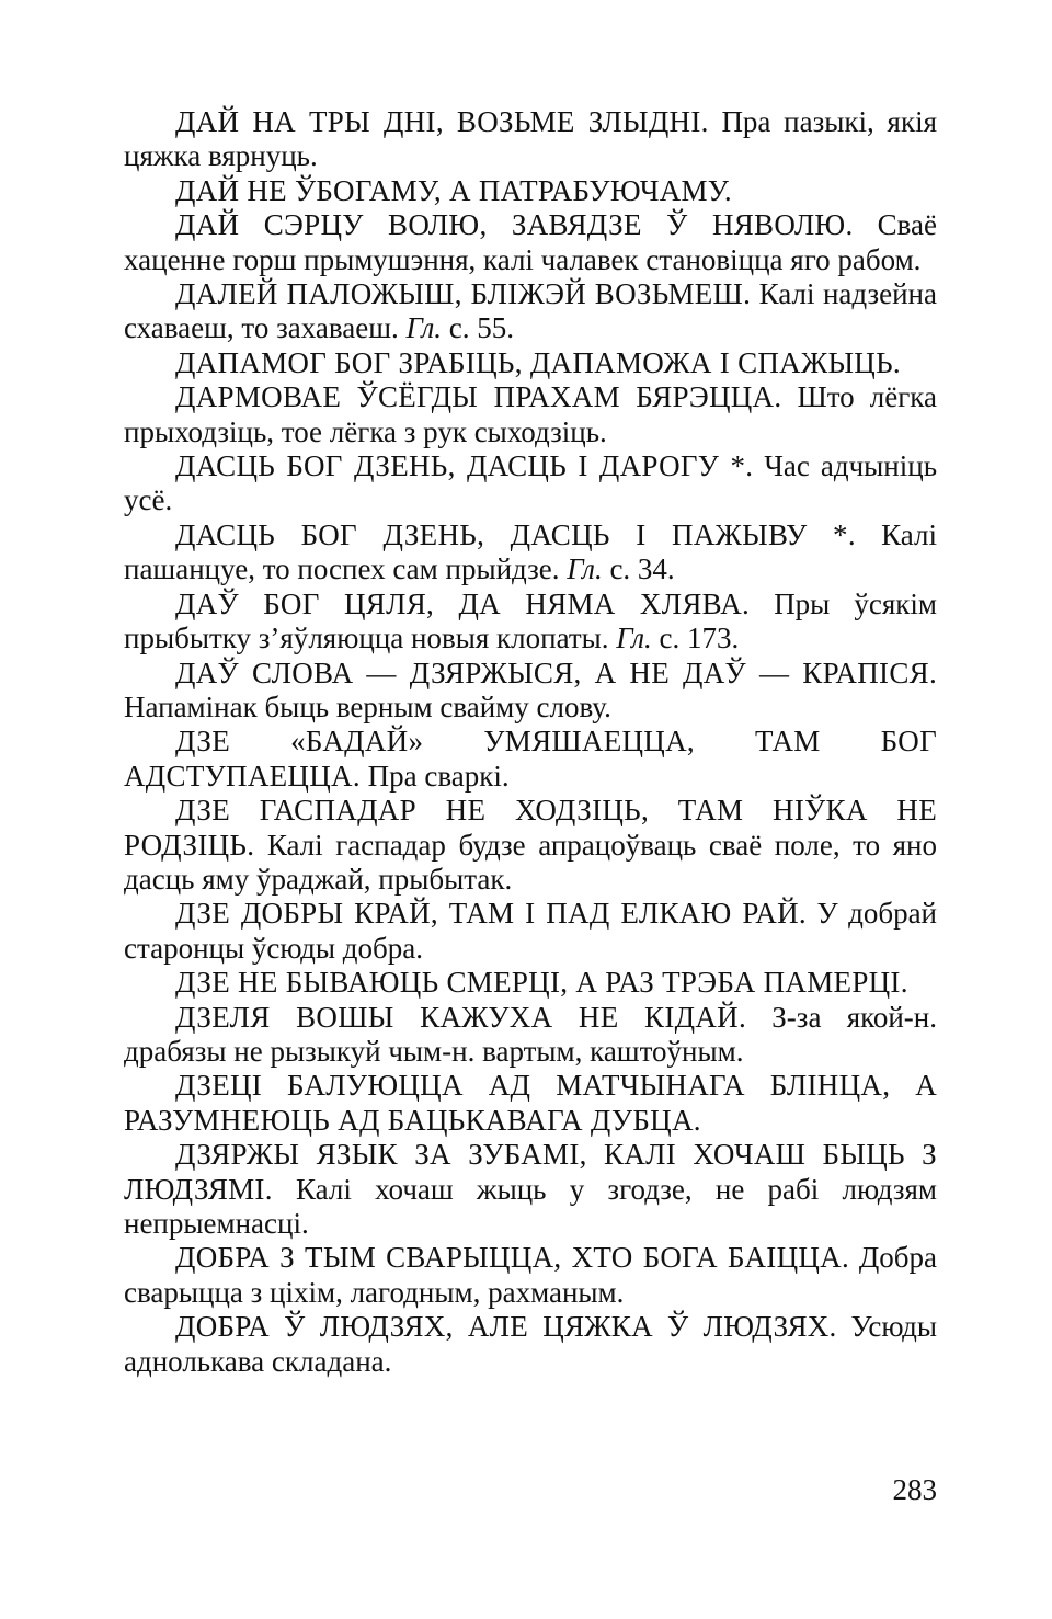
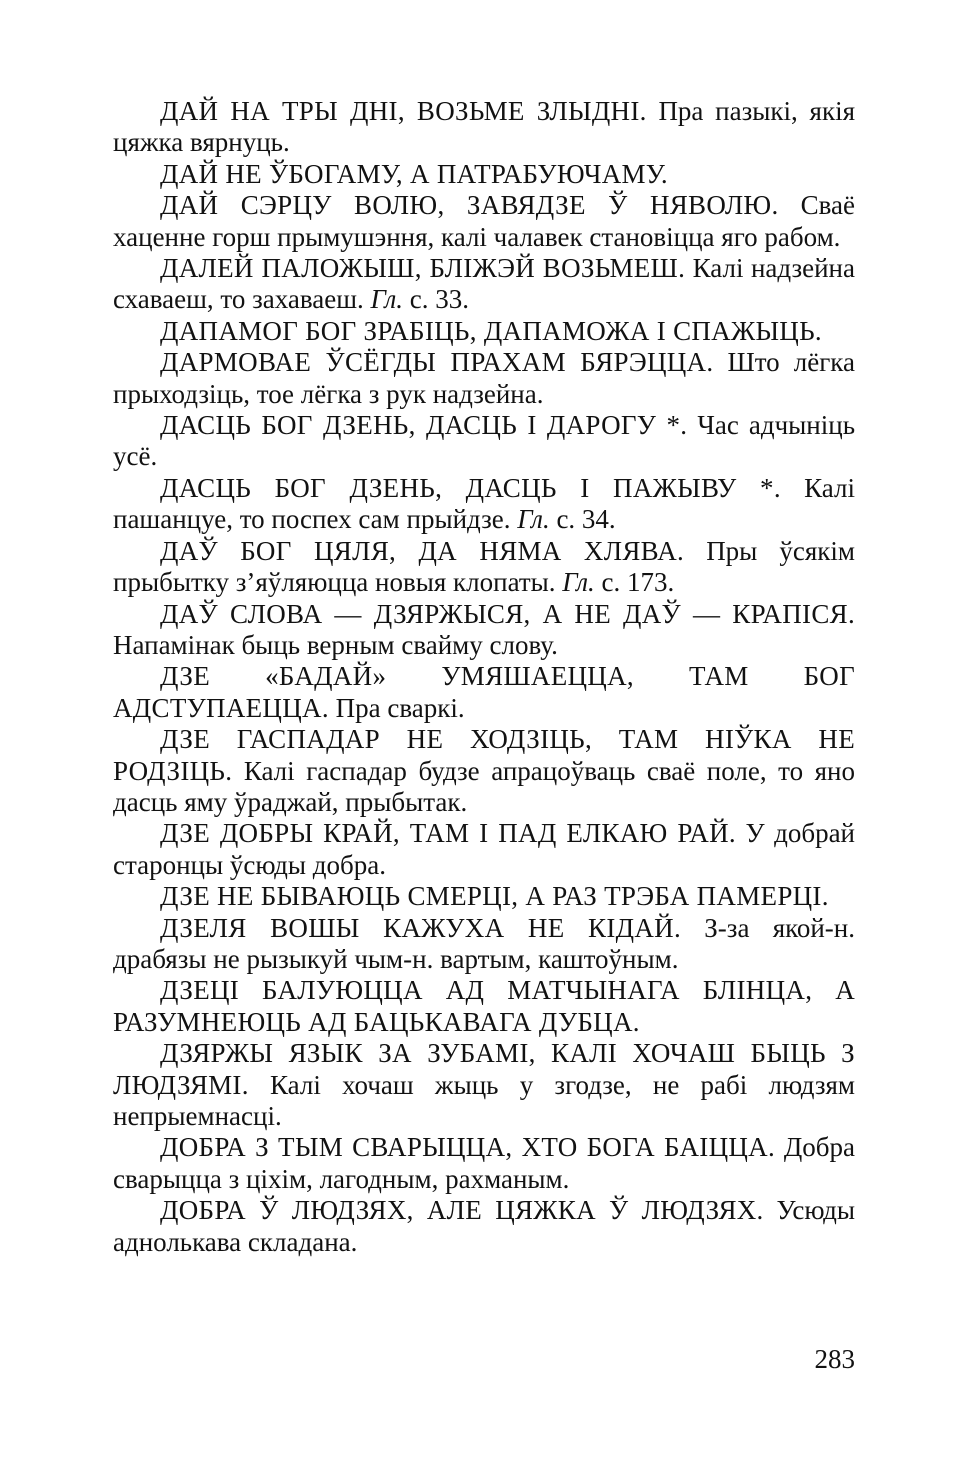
  ДАЙ НА ТРЫ ДНІ, ВОЗЬМЕ ЗЛЫДНІ. Пра пазыкі, якія цяжка вярнуць.
  ДАЙ НЕ ЎБОГАМУ, А ПАТРАБУЮЧАМУ.
  ДАЙ СЭРЦУ ВОЛЮ, ЗАВЯДЗЕ Ў НЯВОЛЮ. Сваё хаценне горш прымушэння, калі чалавек становіцца яго рабом.
- ДАЛЕЙ ПАЛОЖЫШ, БЛІЖЭЙ ВОЗЬМЕШ. Калі надзейна схаваеш, то захаваеш. Гл. с. 55.
+ ДАЛЕЙ ПАЛОЖЫШ, БЛІЖЭЙ ВОЗЬМЕШ. Калі надзейна схаваеш, то захаваеш. Гл. с. 33.
  ДАПАМОГ БОГ ЗРАБІЦЬ, ДАПАМОЖА І СПАЖЫЦЬ.
- ДАРМОВАЕ ЎСЁГДЫ ПРАХАМ БЯРЭЦЦА. Што лёгка прыходзіць, тое лёгка з рук сыходзіць.
+ ДАРМОВАЕ ЎСЁГДЫ ПРАХАМ БЯРЭЦЦА. Што лёгка прыходзіць, тое лёгка з рук надзейна.
  ДАСЦЬ БОГ ДЗЕНЬ, ДАСЦЬ І ДАРОГУ *. Час адчыніць усё.
  ДАСЦЬ БОГ ДЗЕНЬ, ДАСЦЬ І ПАЖЫВУ *. Калі пашанцуе, то поспех сам прыйдзе. Гл. с. 34.
  ДАЎ БОГ ЦЯЛЯ, ДА НЯМА ХЛЯВА. Пры ўсякім прыбытку з’яўляюцца новыя клопаты. Гл. с. 173.
  ДАЎ СЛОВА — ДЗЯРЖЫСЯ, А НЕ ДАЎ — КРАПІСЯ. Напамінак быць верным свайму слову.
  ДЗЕ «БАДАЙ» УМЯШАЕЦЦА, ТАМ БОГ АДСТУПАЕЦЦА. Пра сваркі.
  ДЗЕ ГАСПАДАР НЕ ХОДЗІЦЬ, ТАМ НІЎКА НЕ РОДЗІЦЬ. Калі гаспадар будзе апрацоўваць сваё поле, то яно дасць яму ўраджай, прыбытак.
  ДЗЕ ДОБРЫ КРАЙ, ТАМ І ПАД ЕЛКАЮ РАЙ. У добрай старонцы ўсюды добра.
  ДЗЕ НЕ БЫВАЮЦЬ СМЕРЦІ, А РАЗ ТРЭБА ПАМЕРЦІ.
  ДЗЕЛЯ ВОШЫ КАЖУХА НЕ КІДАЙ. З-за якой-н. драбязы не рызыкуй чым-н. вартым, каштоўным.
  ДЗЕЦІ БАЛУЮЦЦА АД МАТЧЫНАГА БЛІНЦА, А РАЗУМНЕЮЦЬ АД БАЦЬКАВАГА ДУБЦА.
  ДЗЯРЖЫ ЯЗЫК ЗА ЗУБАМІ, КАЛІ ХОЧАШ БЫЦЬ З ЛЮДЗЯМІ. Калі хочаш жыць у згодзе, не рабі людзям непрыемнасці.
  ДОБРА З ТЫМ СВАРЫЦЦА, ХТО БОГА БАІЦЦА. Добра сварыцца з ціхім, лагодным, рахманым.
  ДОБРА Ў ЛЮДЗЯХ, АЛЕ ЦЯЖКА Ў ЛЮДЗЯХ. Усюды аднолькава складана.
  283
